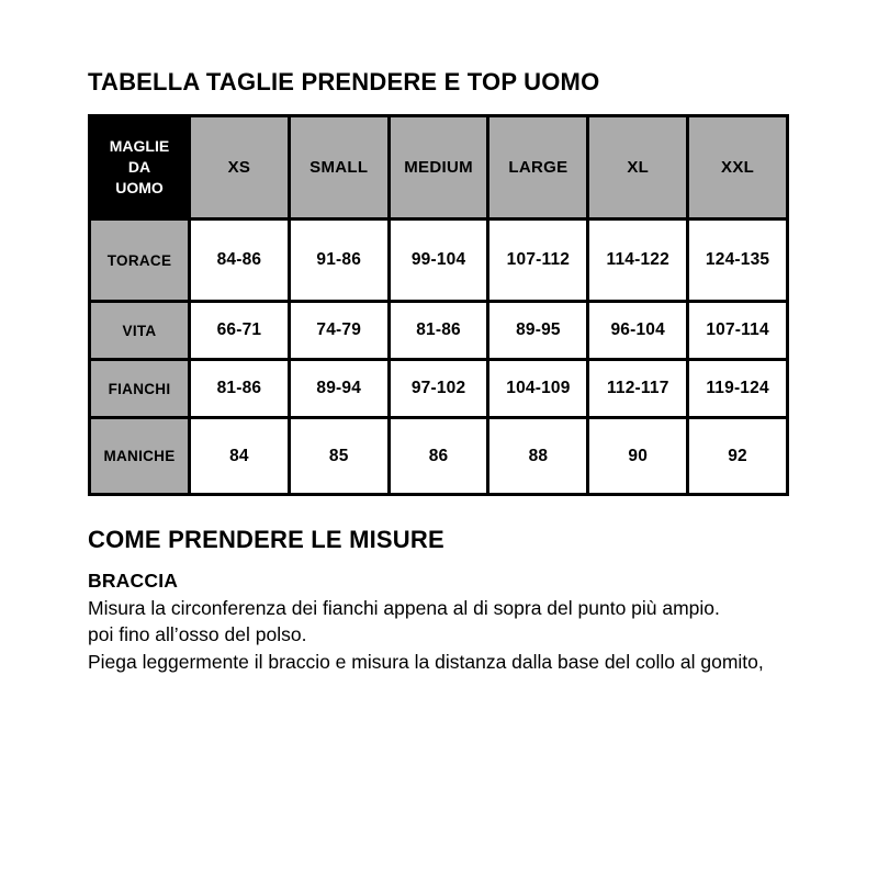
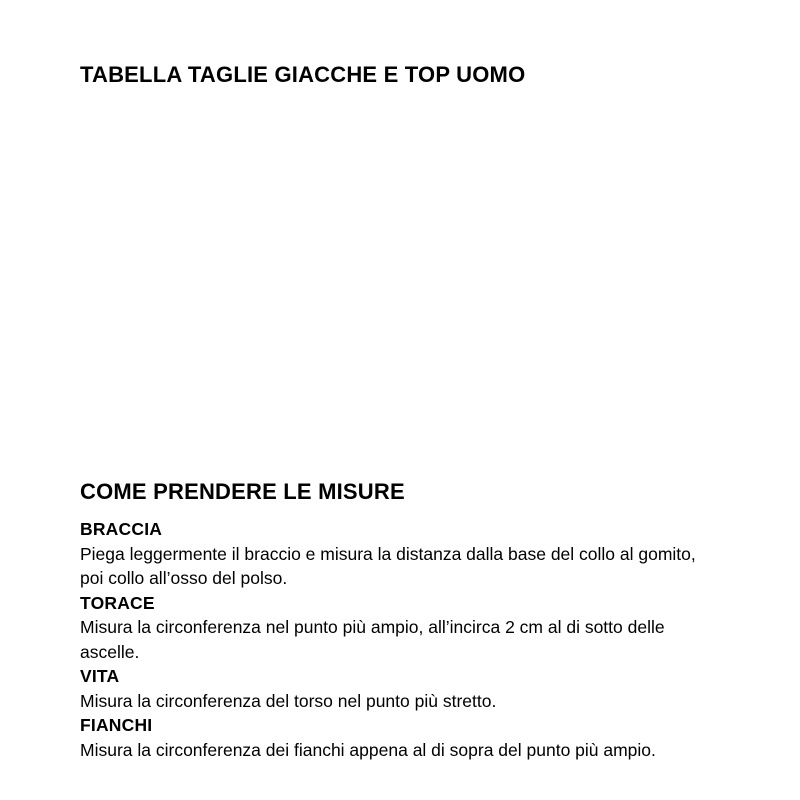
- TABELLA TAGLIE PRENDERE E TOP UOMO
+ TABELLA TAGLIE GIACCHE E TOP UOMO
- MAGLIE DA UOMO	XS	SMALL	MEDIUM	LARGE	XL	XXL
- TORACE	84-86	91-86	99-104	107-112	114-122	124-135
- VITA	66-71	74-79	81-86	89-95	96-104	107-114
- FIANCHI	81-86	89-94	97-102	104-109	112-117	119-124
- MANICHE	84	85	86	88	90	92
  COME PRENDERE LE MISURE
  BRACCIA
- Misura la circonferenza dei fianchi appena al di sopra del punto più ampio.
+ Piega leggermente il braccio e misura la distanza dalla base del collo al gomito,
- poi fino all’osso del polso.
+ poi collo all’osso del polso.
+ TORACE
+ Misura la circonferenza nel punto più ampio, all’incirca 2 cm al di sotto delle
+ ascelle.
+ VITA
+ Misura la circonferenza del torso nel punto più stretto.
+ FIANCHI
- Piega leggermente il braccio e misura la distanza dalla base del collo al gomito,
+ Misura la circonferenza dei fianchi appena al di sopra del punto più ampio.
